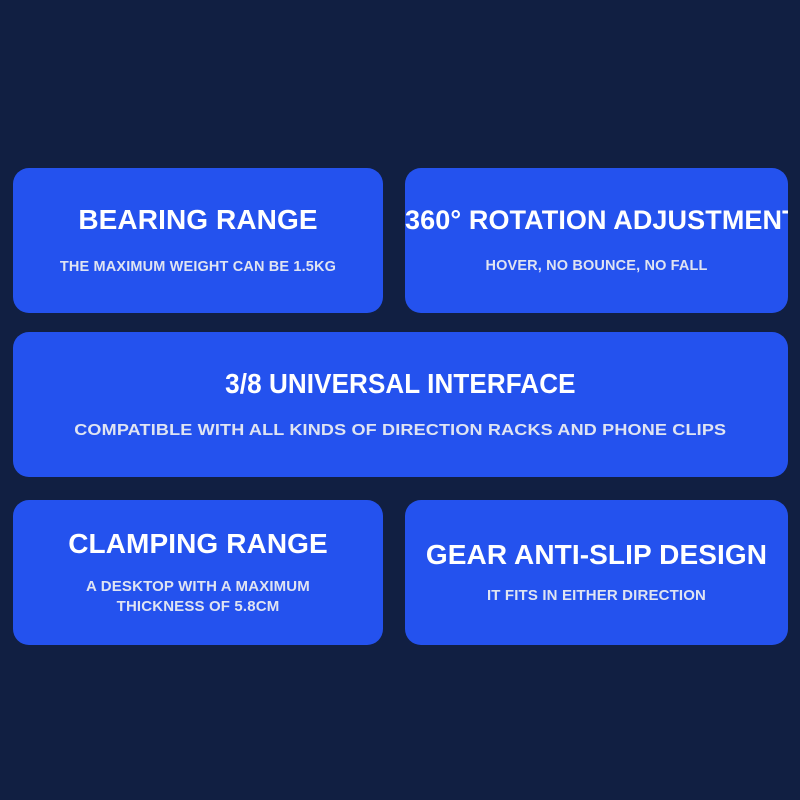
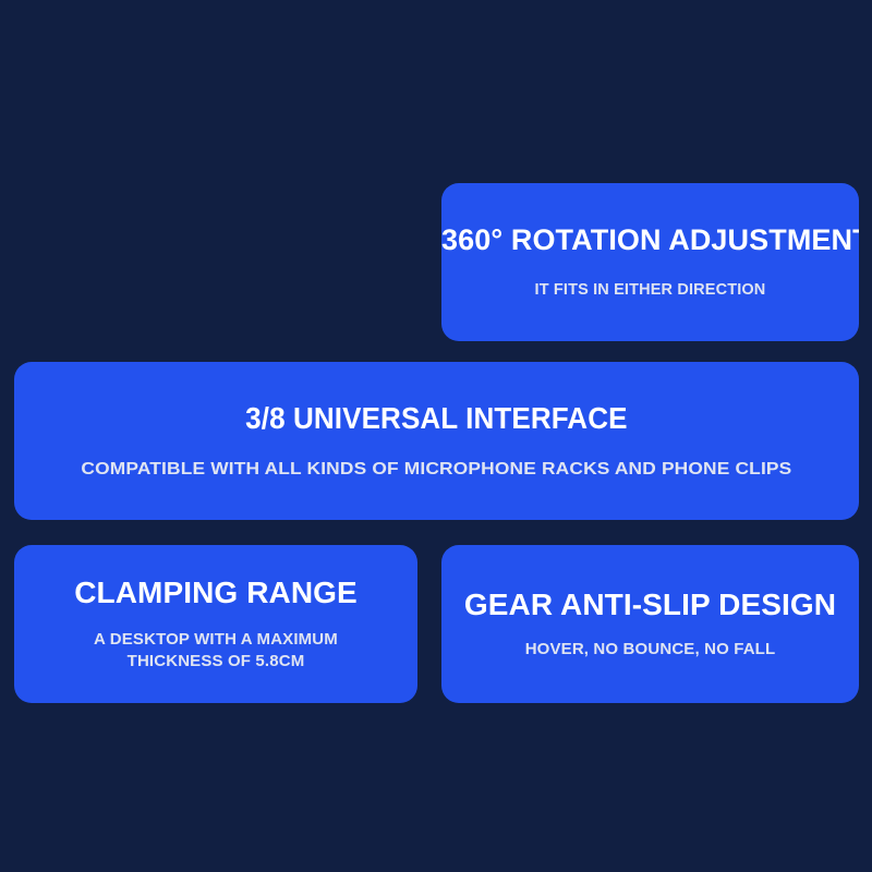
- BEARING RANGE
- THE MAXIMUM WEIGHT CAN BE 1.5KG
  360° ROTATION ADJUSTMEN
- HOVER, NO BOUNCE, NO FALL
+ IT FITS IN EITHER DIRECTION
  3/8 UNIVERSAL INTERFACE
- COMPATIBLE WITH ALL KINDS OF DIRECTION RACKS AND PHONE CLIPS
+ COMPATIBLE WITH ALL KINDS OF MICROPHONE RACKS AND PHONE CLIPS
  CLAMPING RANGE
  A DESKTOP WITH A MAXIMUM
  THICKNESS OF 5.8CM
  GEAR ANTI-SLIP DESIGN
- IT FITS IN EITHER DIRECTION
+ HOVER, NO BOUNCE, NO FALL
